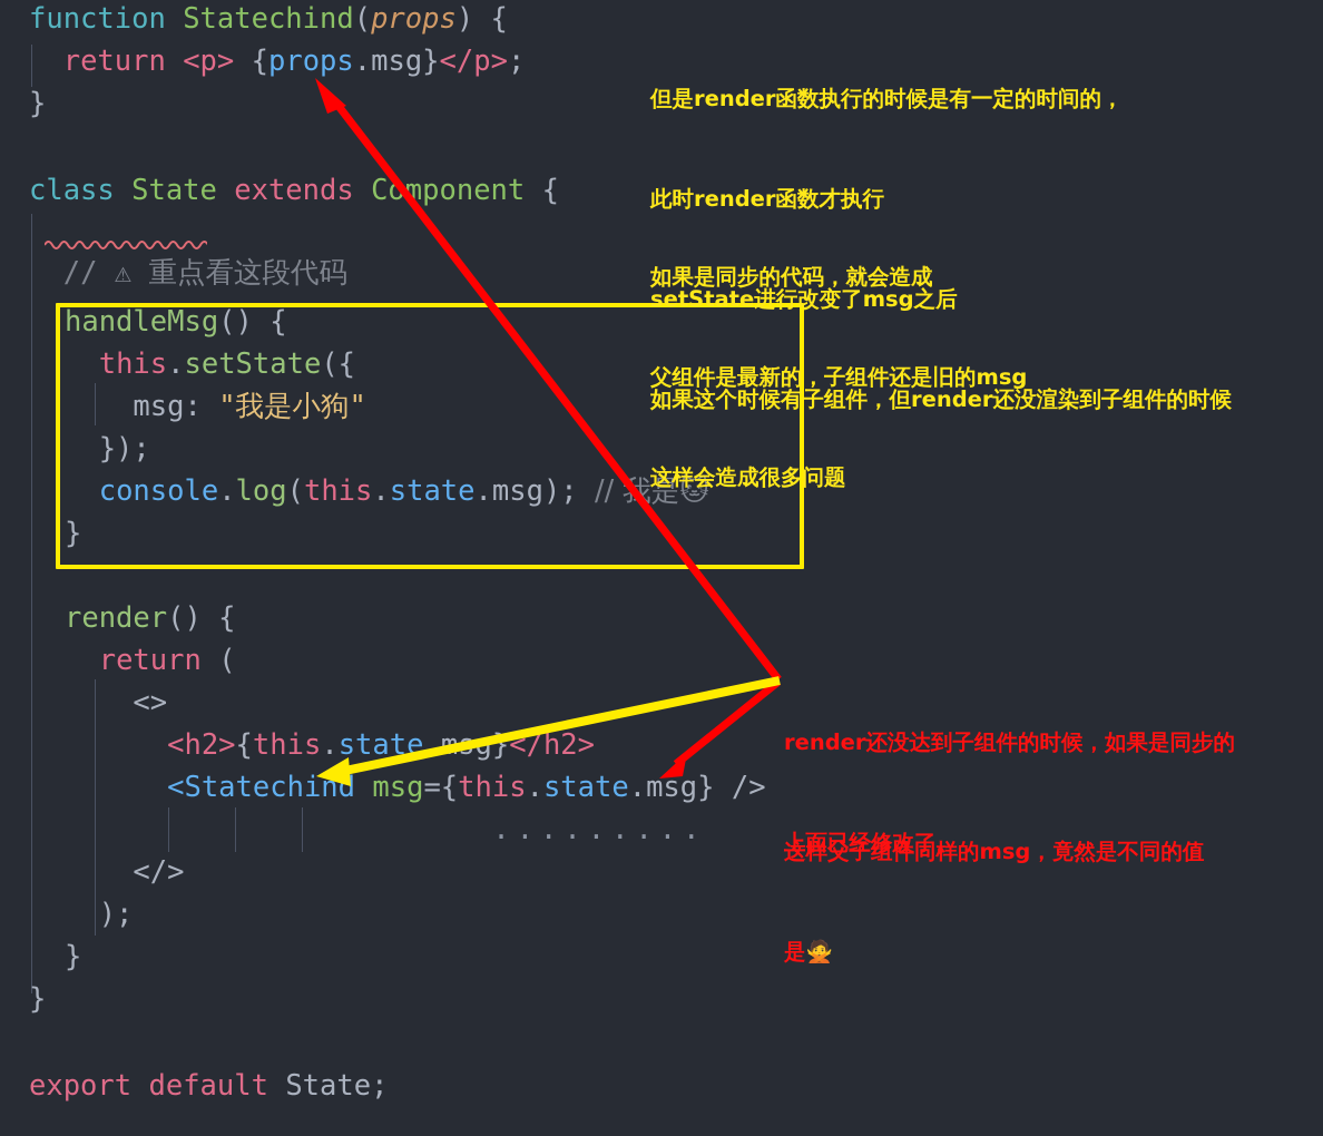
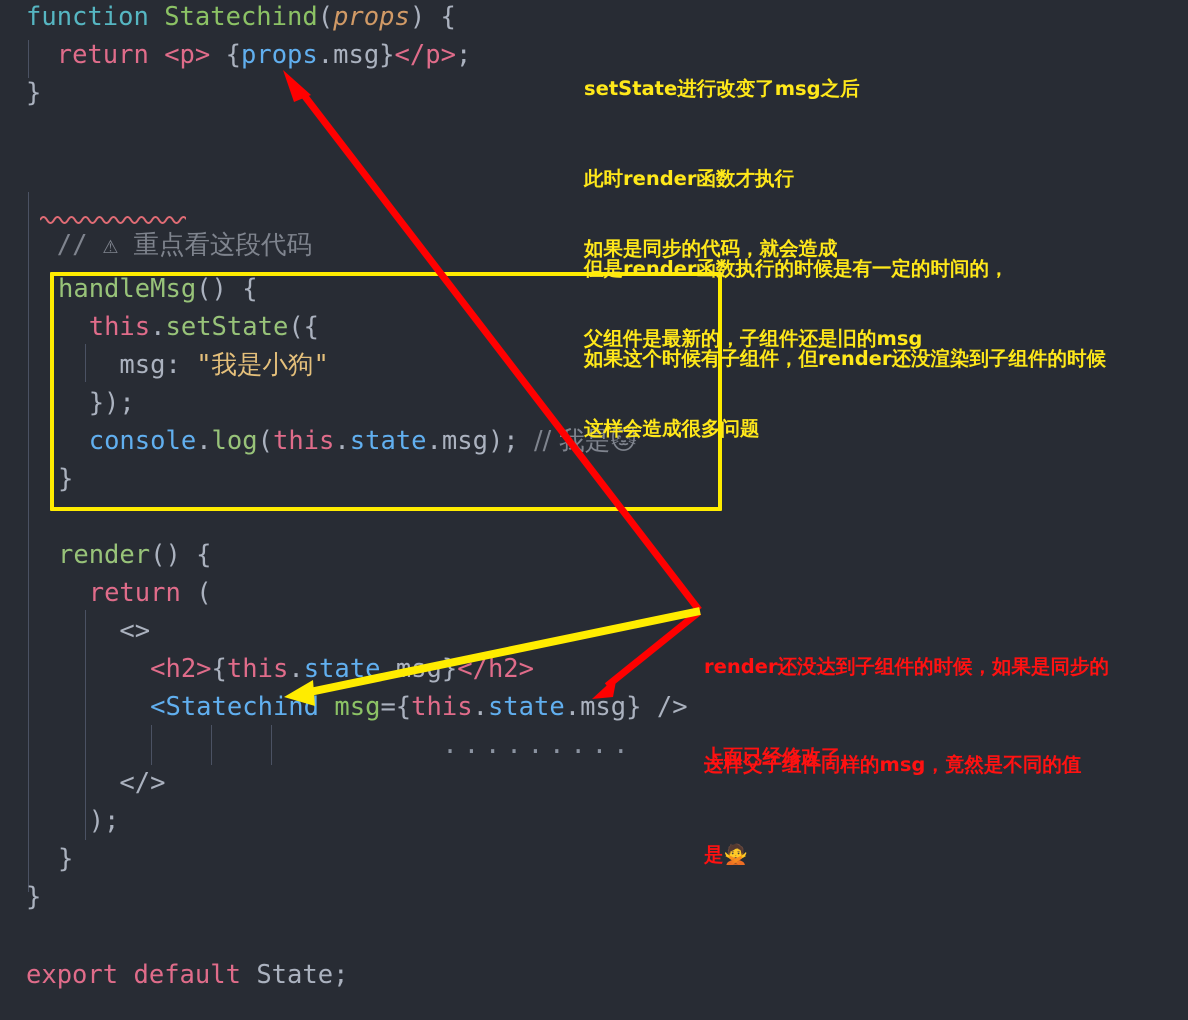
  function Statechind(props) {
  return <p> {props.msg}</p>;
  }
- class State extends Component {
  // ⚠ 重点看这段代码
  handleMsg() {
  this.setState({
  msg: "我是小狗"
  });
  console.log(this.state.msg); //是🐱
  }
  render() {
  return (
  <>
  <h2>{this.state. }</h2>
  <Statechind msg={this.state.msg} />
  .........
  </>
  );
  }
  }
  export default State;
- 但是render函数执行的时候是有一定的时间的，
+ setState进行改变了msg之后
  此时render函数才执行
- setState进行改变了msg之后
+ 但是render函数执行的时候是有一定的时间的，
  如果这个时候有子组件，但render还没渲染到子组件的时候
  如果是同步的代码，就会造成
  父组件是最新的，子组件还是旧的msg
  这样会造成很多问题
  render还没达到子组件的时候，如果是同步的
  上面已经修改了。
  这样父子组件同样的msg，竟然是不同的值
  是🙅
